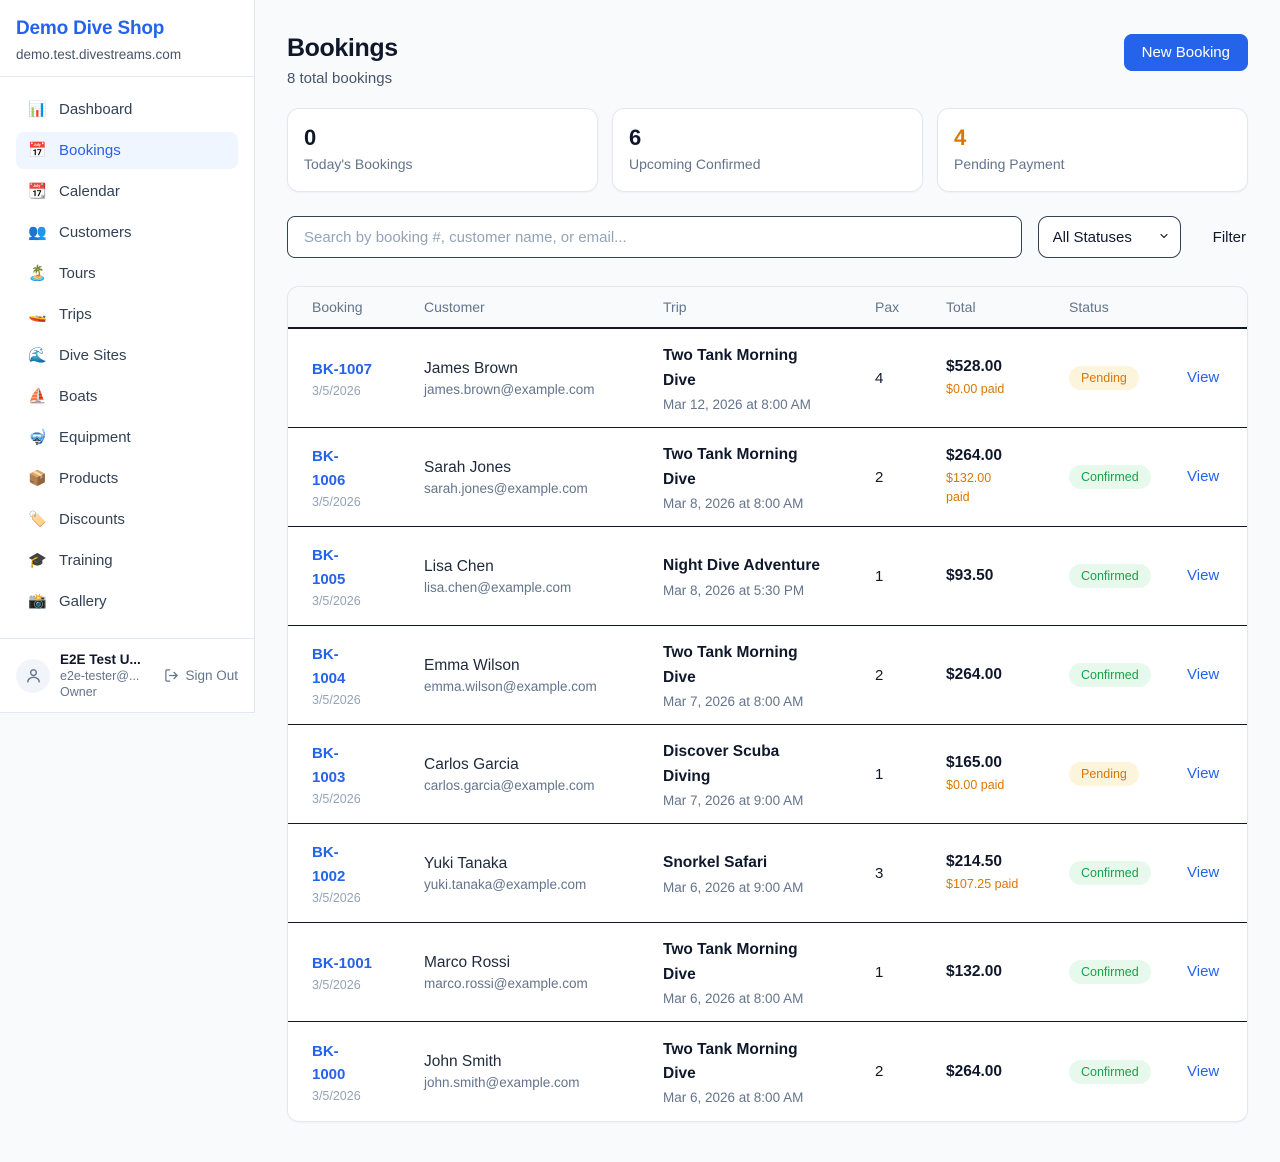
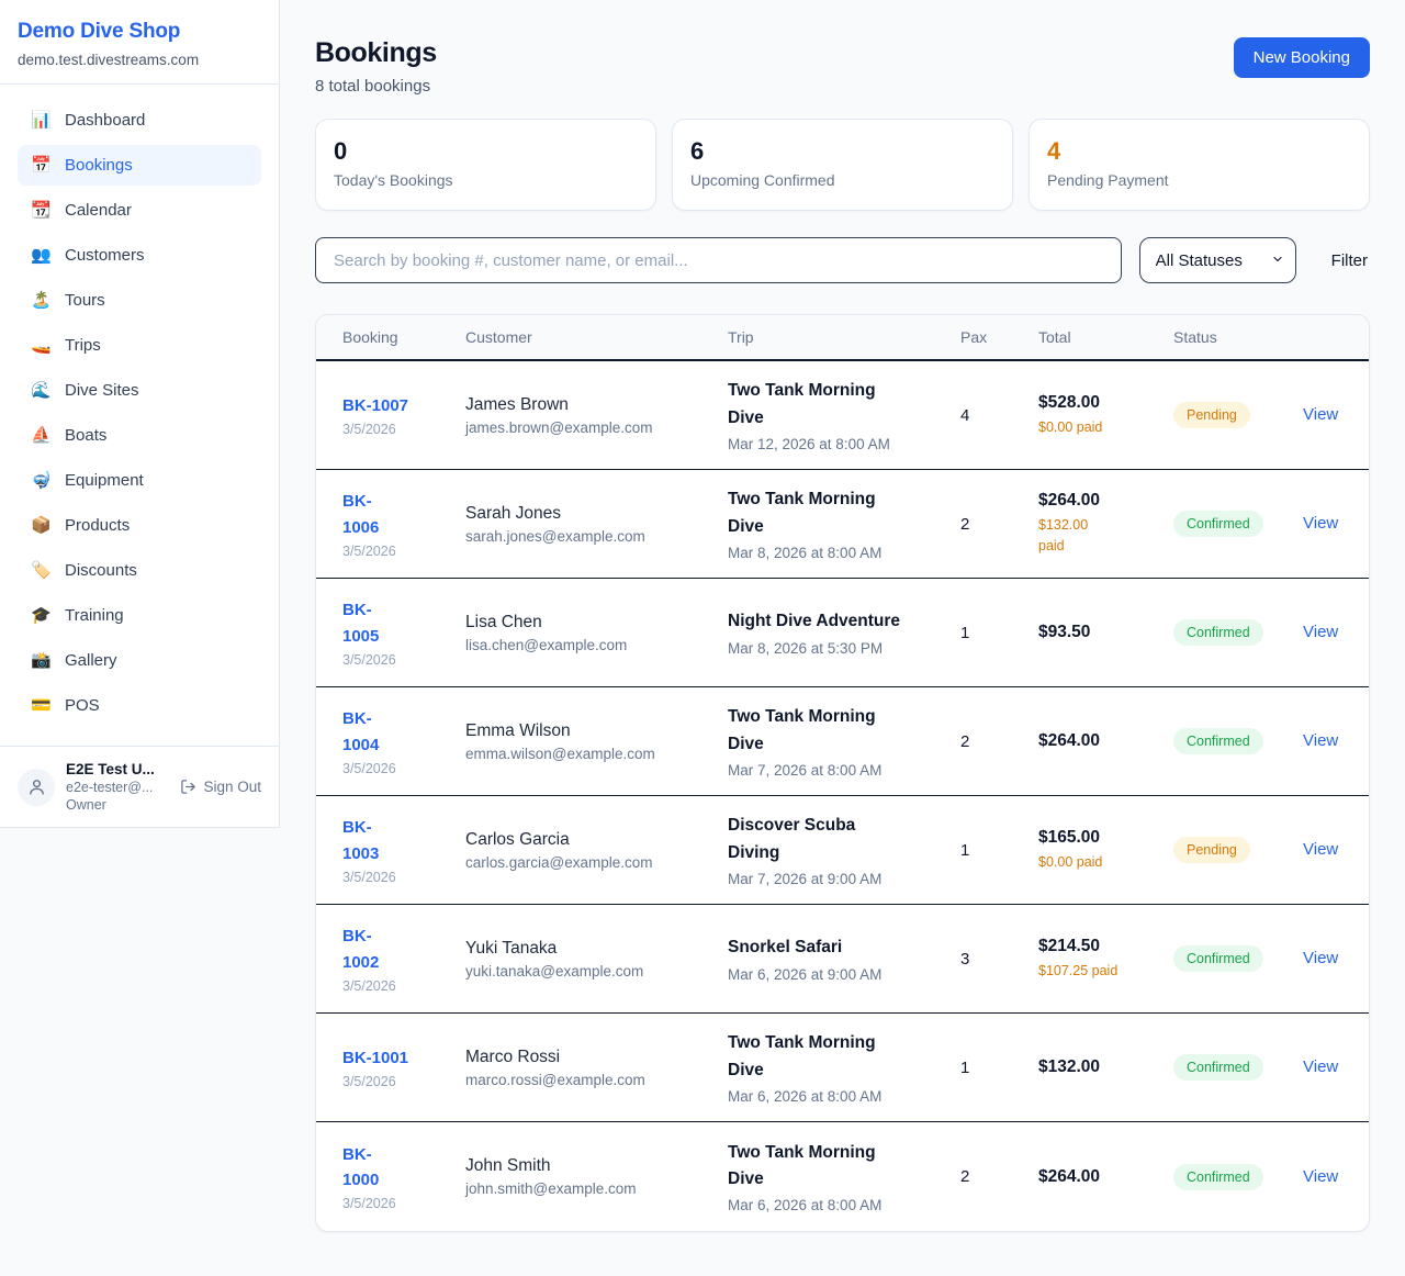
  Demo Dive Shop
  demo.test.divestreams.com
  📊
  Dashboard
  📅
  Bookings
  📆
  Calendar
  👥
  Customers
  🏝️
  Tours
  🚤
  Trips
  🌊
  Dive Sites
  ⛵
  Boats
  🤿
  Equipment
  📦
  Products
  🏷️
  Discounts
  🎓
  Training
  📸
  Gallery
+ 💳
+ POS
  E2E Test U...
  e2e-tester@...
  Owner
  Sign Out
  Bookings
  8 total bookings
  New Booking
  0
  Today's Bookings
  6
  Upcoming Confirmed
  4
  Pending Payment
  Search by booking #, customer name, or email...
  All Statuses
  Filter
  Booking
  Customer
  Trip
  Pax
  Total
  Status
  BK-1007
  3/5/2026
  James Brown
  james.brown@example.com
  Two Tank Morning
  Dive
  Mar 12, 2026 at 8:00 AM
  4
  $528.00
  $0.00 paid
  Pending
  View
  BK-
  1006
  3/5/2026
  Sarah Jones
  sarah.jones@example.com
  Two Tank Morning
  Dive
  Mar 8, 2026 at 8:00 AM
  2
  $264.00
  $132.00
  paid
  Confirmed
  View
  BK-
  1005
  3/5/2026
  Lisa Chen
  lisa.chen@example.com
  Night Dive Adventure
  Mar 8, 2026 at 5:30 PM
  1
  $93.50
  Confirmed
  View
  BK-
  1004
  3/5/2026
  Emma Wilson
  emma.wilson@example.com
  Two Tank Morning
  Dive
  Mar 7, 2026 at 8:00 AM
  2
  $264.00
  Confirmed
  View
  BK-
  1003
  3/5/2026
  Carlos Garcia
  carlos.garcia@example.com
  Discover Scuba
  Diving
  Mar 7, 2026 at 9:00 AM
  1
  $165.00
  $0.00 paid
  Pending
  View
  BK-
  1002
  3/5/2026
  Yuki Tanaka
  yuki.tanaka@example.com
  Snorkel Safari
  Mar 6, 2026 at 9:00 AM
  3
  $214.50
  $107.25 paid
  Confirmed
  View
  BK-1001
  3/5/2026
  Marco Rossi
  marco.rossi@example.com
  Two Tank Morning
  Dive
  Mar 6, 2026 at 8:00 AM
  1
  $132.00
  Confirmed
  View
  BK-
  1000
  3/5/2026
  John Smith
  john.smith@example.com
  Two Tank Morning
  Dive
  Mar 6, 2026 at 8:00 AM
  2
  $264.00
  Confirmed
  View
